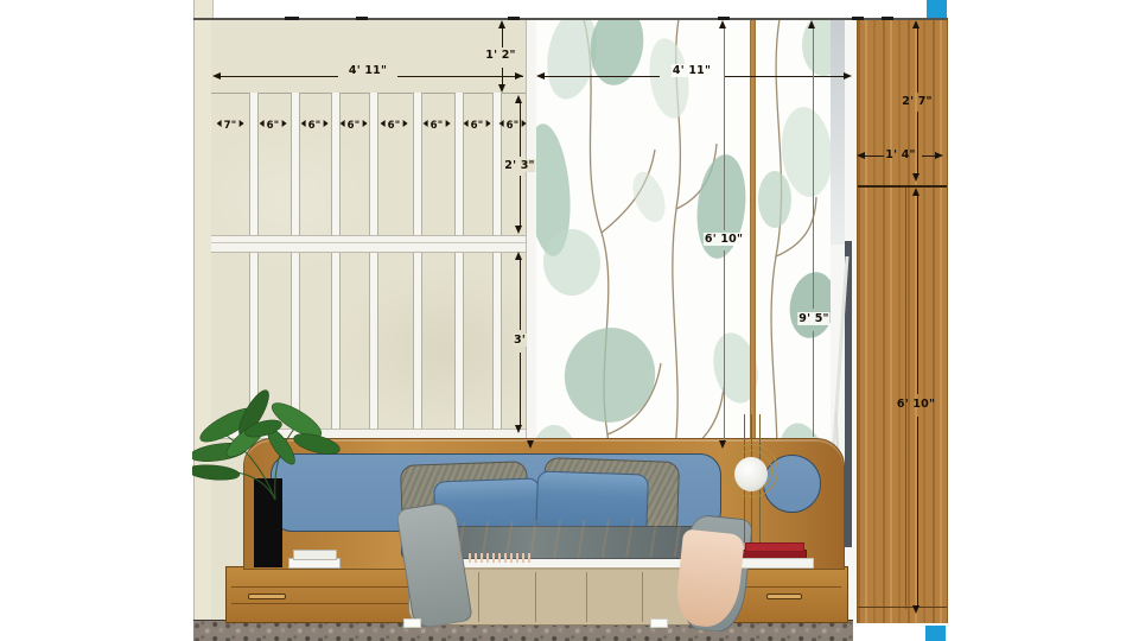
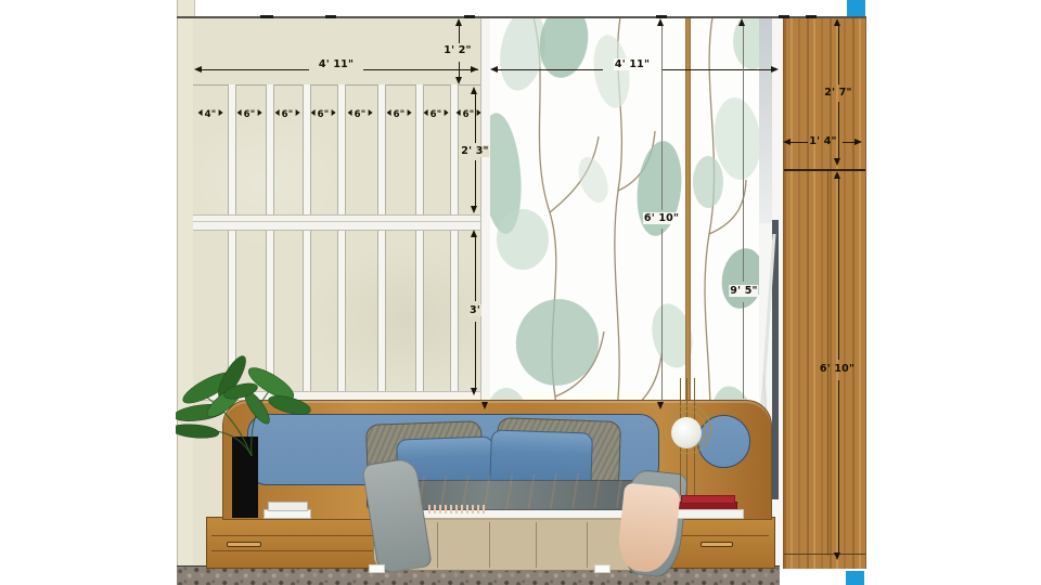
  4' 11"
  4' 11"
  1' 2"
  2' 3"
  3'
- 7"
+ 4"
  6"
  6"
  6"
  6"
  6"
  6"
  6"
  6' 10"
  9' 5"
  2' 7"
  1' 4"
  6' 10"
